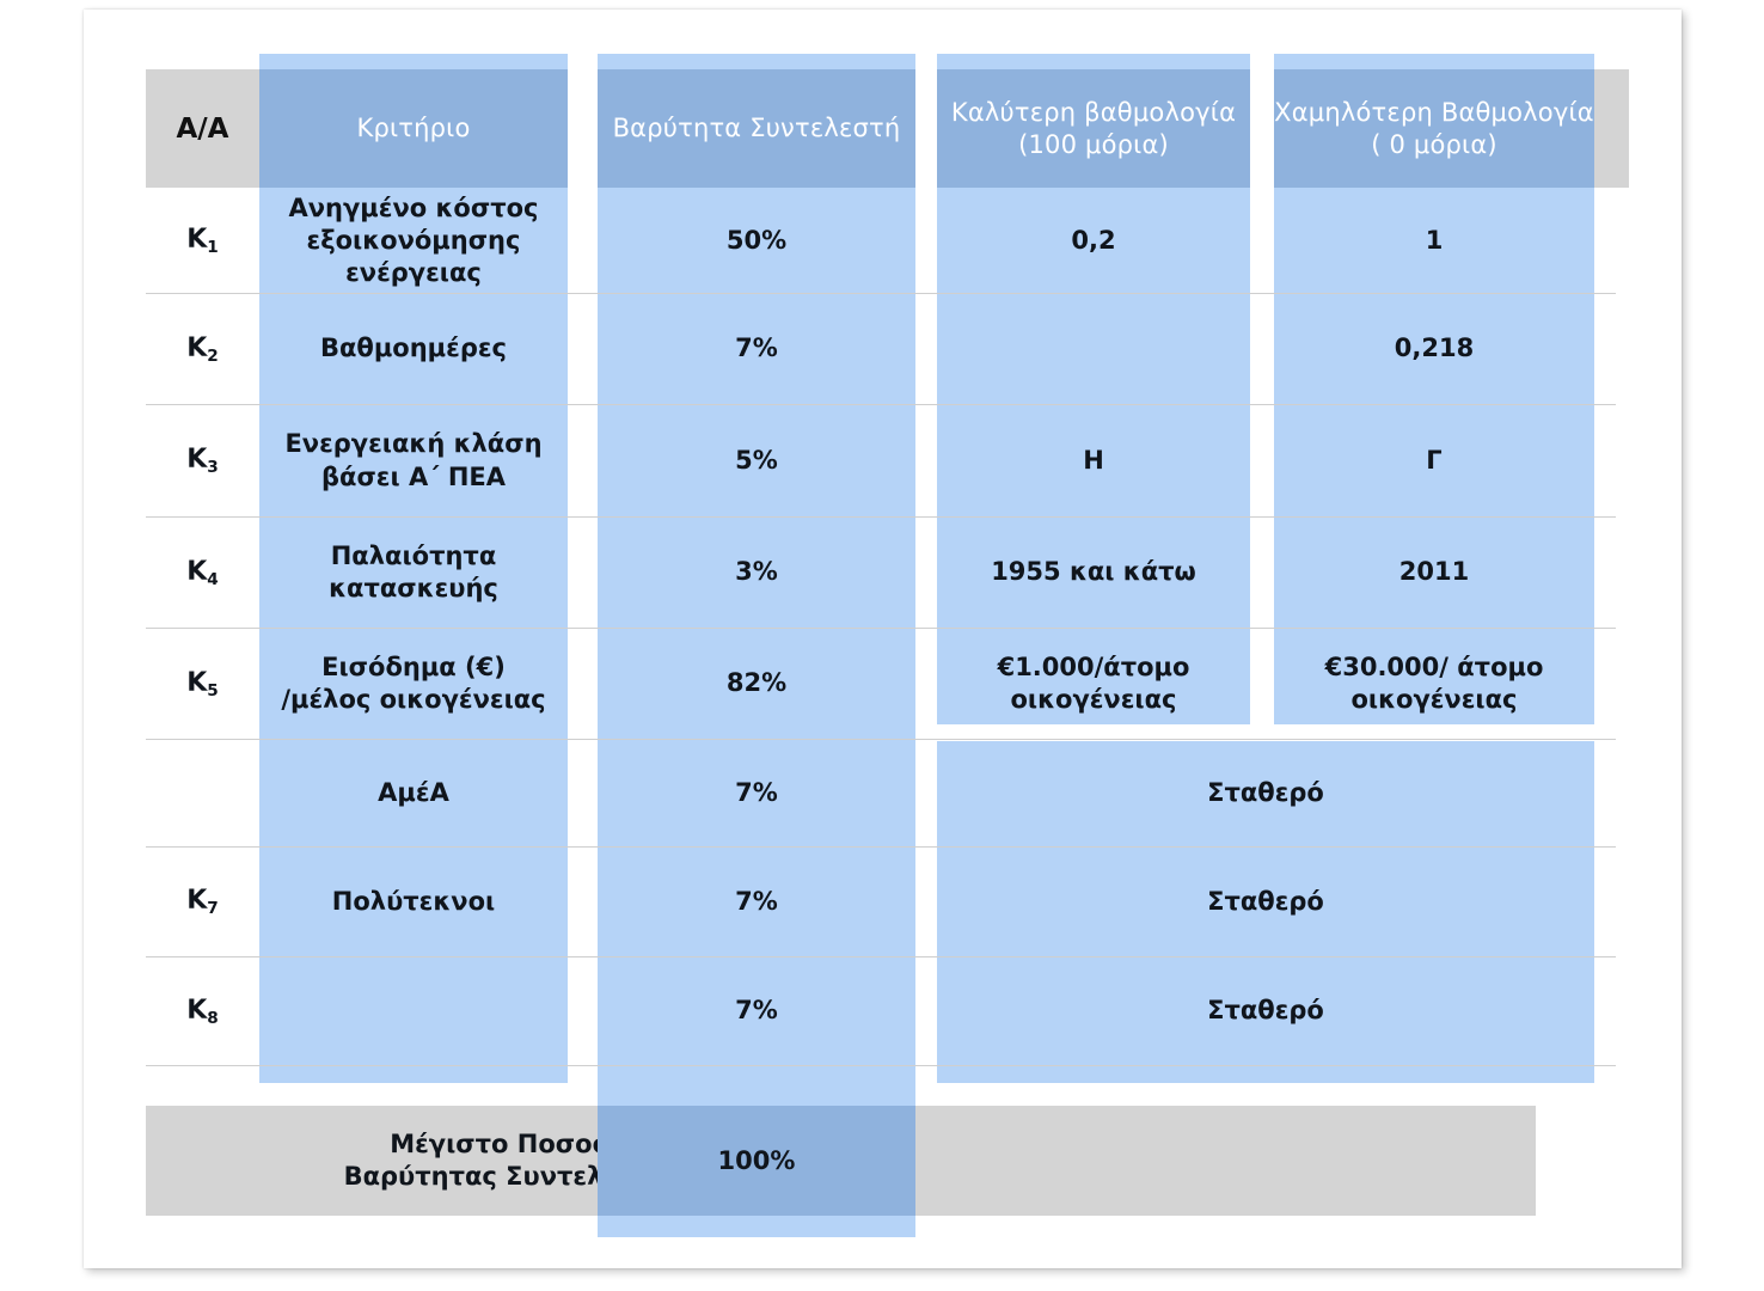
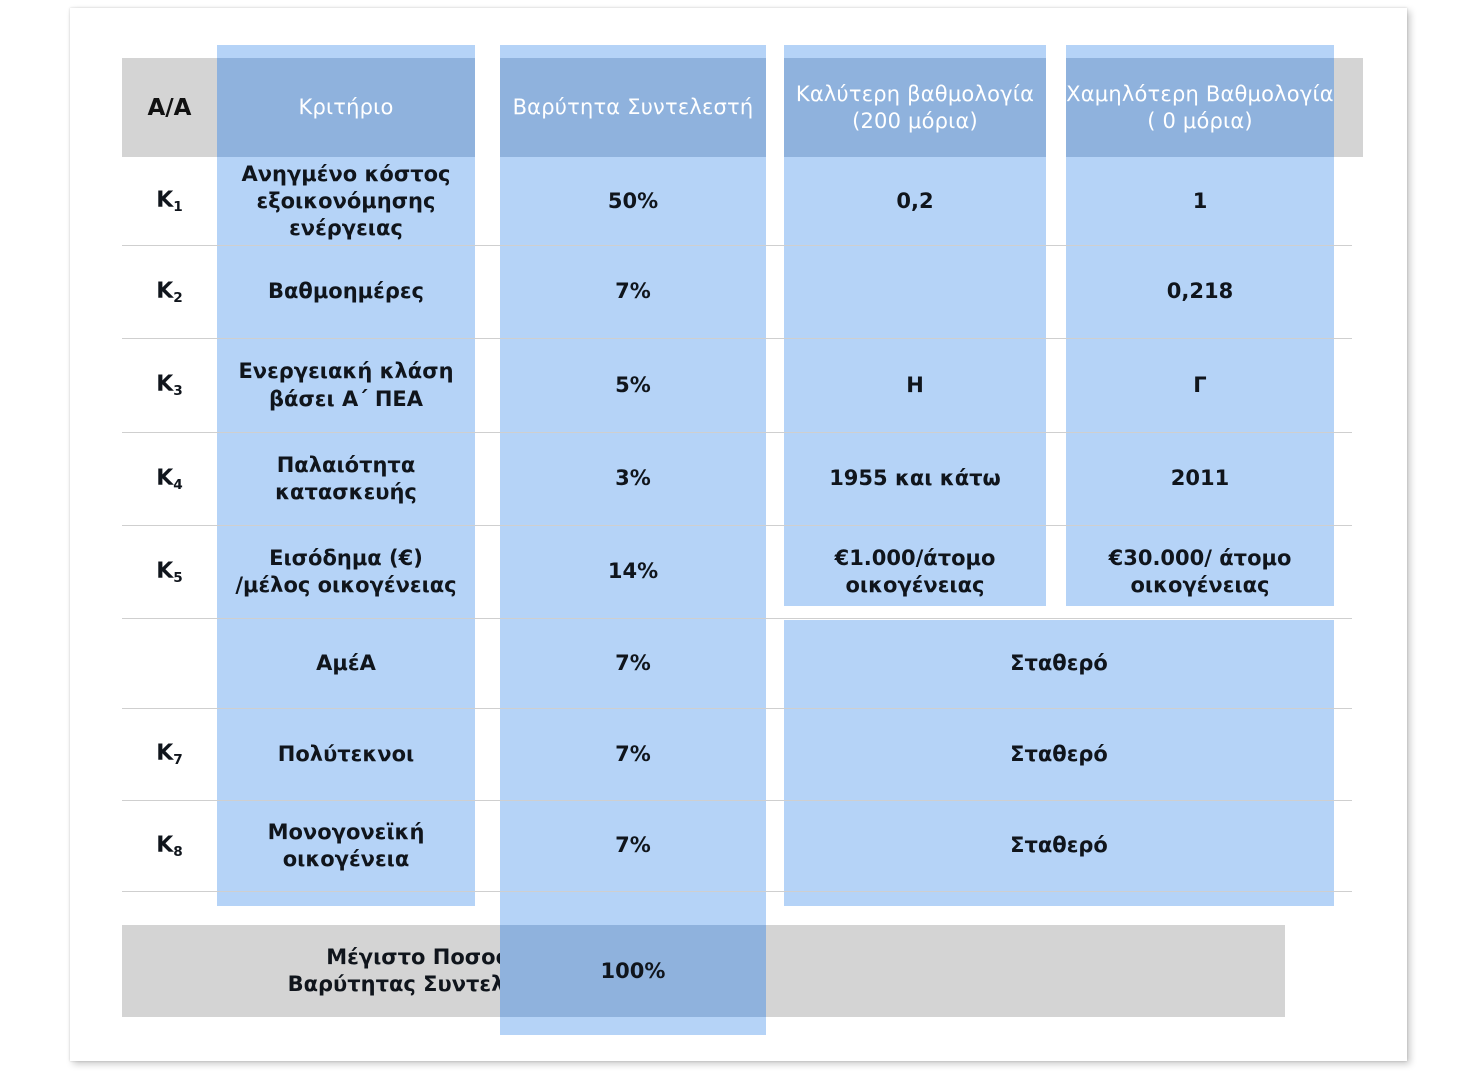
  Α/Α
  Κριτήριο
  Βαρύτητα Συντελεστή
  Καλύτερη βαθμολογία
- (100 μόρια)
+ (200 μόρια)
  Χαμηλότερη Βαθμολογία
  ( 0 μόρια)
  Κ1
  Ανηγμένο κόστος
  εξοικονόμησης
  ενέργειας
  50%
  0,2
  1
  Κ2
  Βαθμοημέρες
  7%
  0,218
  Κ3
  Ενεργειακή κλάση
  βάσει Α΄ ΠΕΑ
  5%
  Η
  Γ
  Κ4
  Παλαιότητα
  κατασκευής
  3%
  1955 και κάτω
  2011
  Κ5
  Εισόδημα (€)
  /μέλος οικογένειας
- 82%
+ 14%
  €1.000/άτομο
  οικογένειας
  €30.000/ άτομο
  οικογένειας
  ΑμέΑ
  7%
  Σταθερό
  Κ7
  Πολύτεκνοι
  7%
  Σταθερό
  Κ8
+ Μονογονεϊκή
+ οικογένεια
  7%
  Σταθερό
  Μέγιστο Ποσο
  Βαρύτητας Συντελ
  100%
